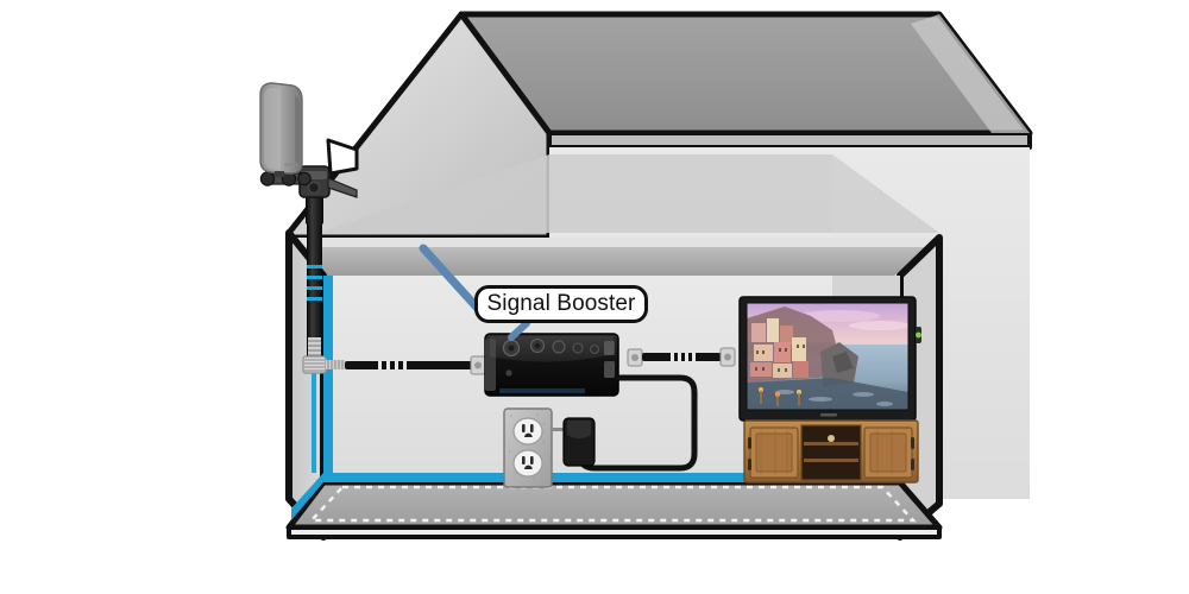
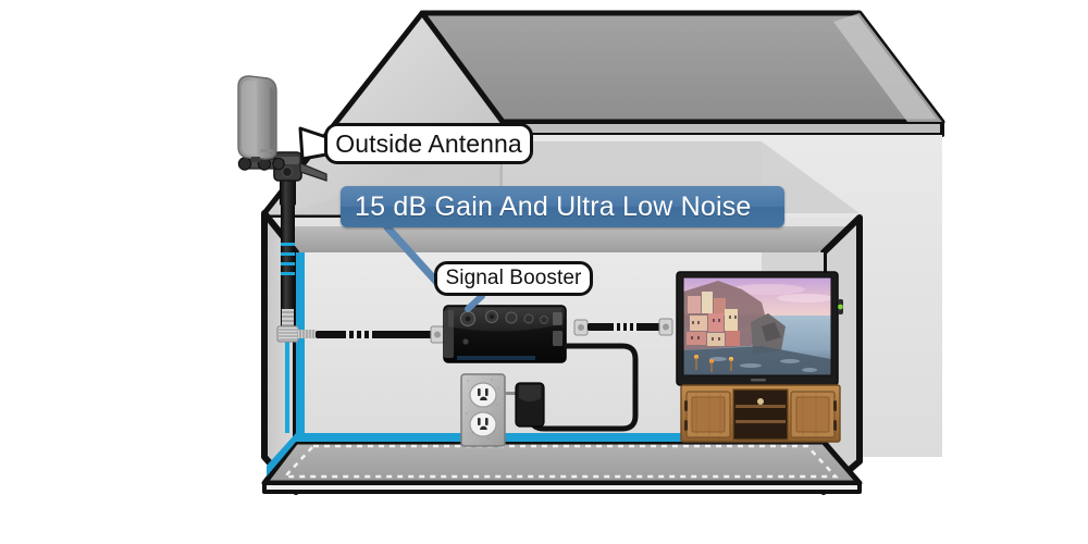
+ 15 dB Gain And Ultra Low Noise
+ Outside Antenna
  Signal Booster
